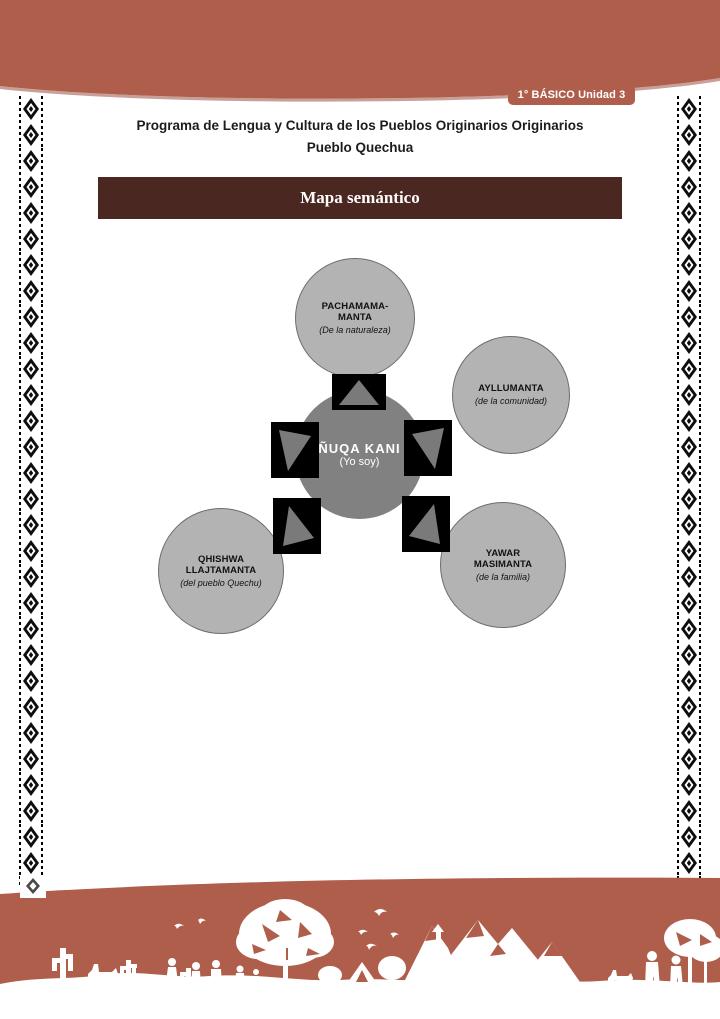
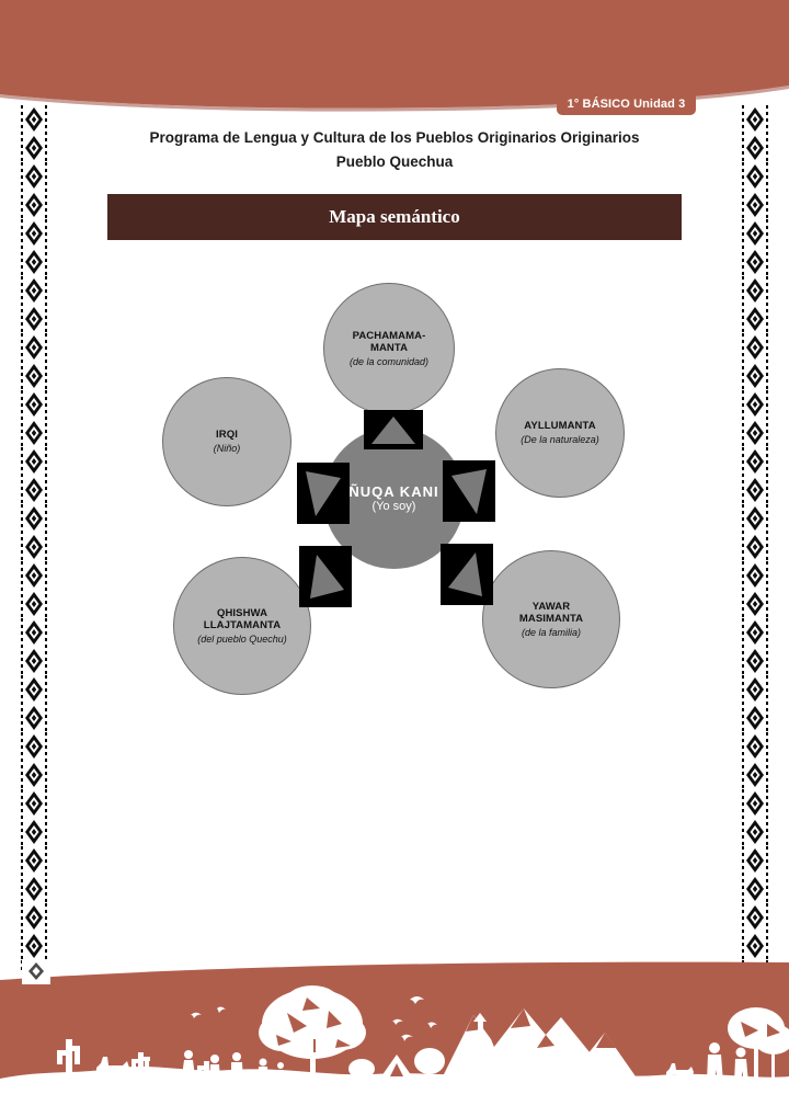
  1° BÁSICO Unidad 3
  Programa de Lengua y Cultura de los Pueblos Originarios Originarios
  Pueblo Quechua
  Mapa semántico
  PACHAMAMA-
  MANTA
- (De la naturaleza)
+ (de la comunidad)
+ IRQI
+ (Niño)
  AYLLUMANTA
- (de la comunidad)
+ (De la naturaleza)
  QHISHWA
  LLAJTAMANTA
  (del pueblo Quechu)
  YAWAR
  MASIMANTA
  (de la familia)
  ÑUQA KANI
  (Yo soy)
